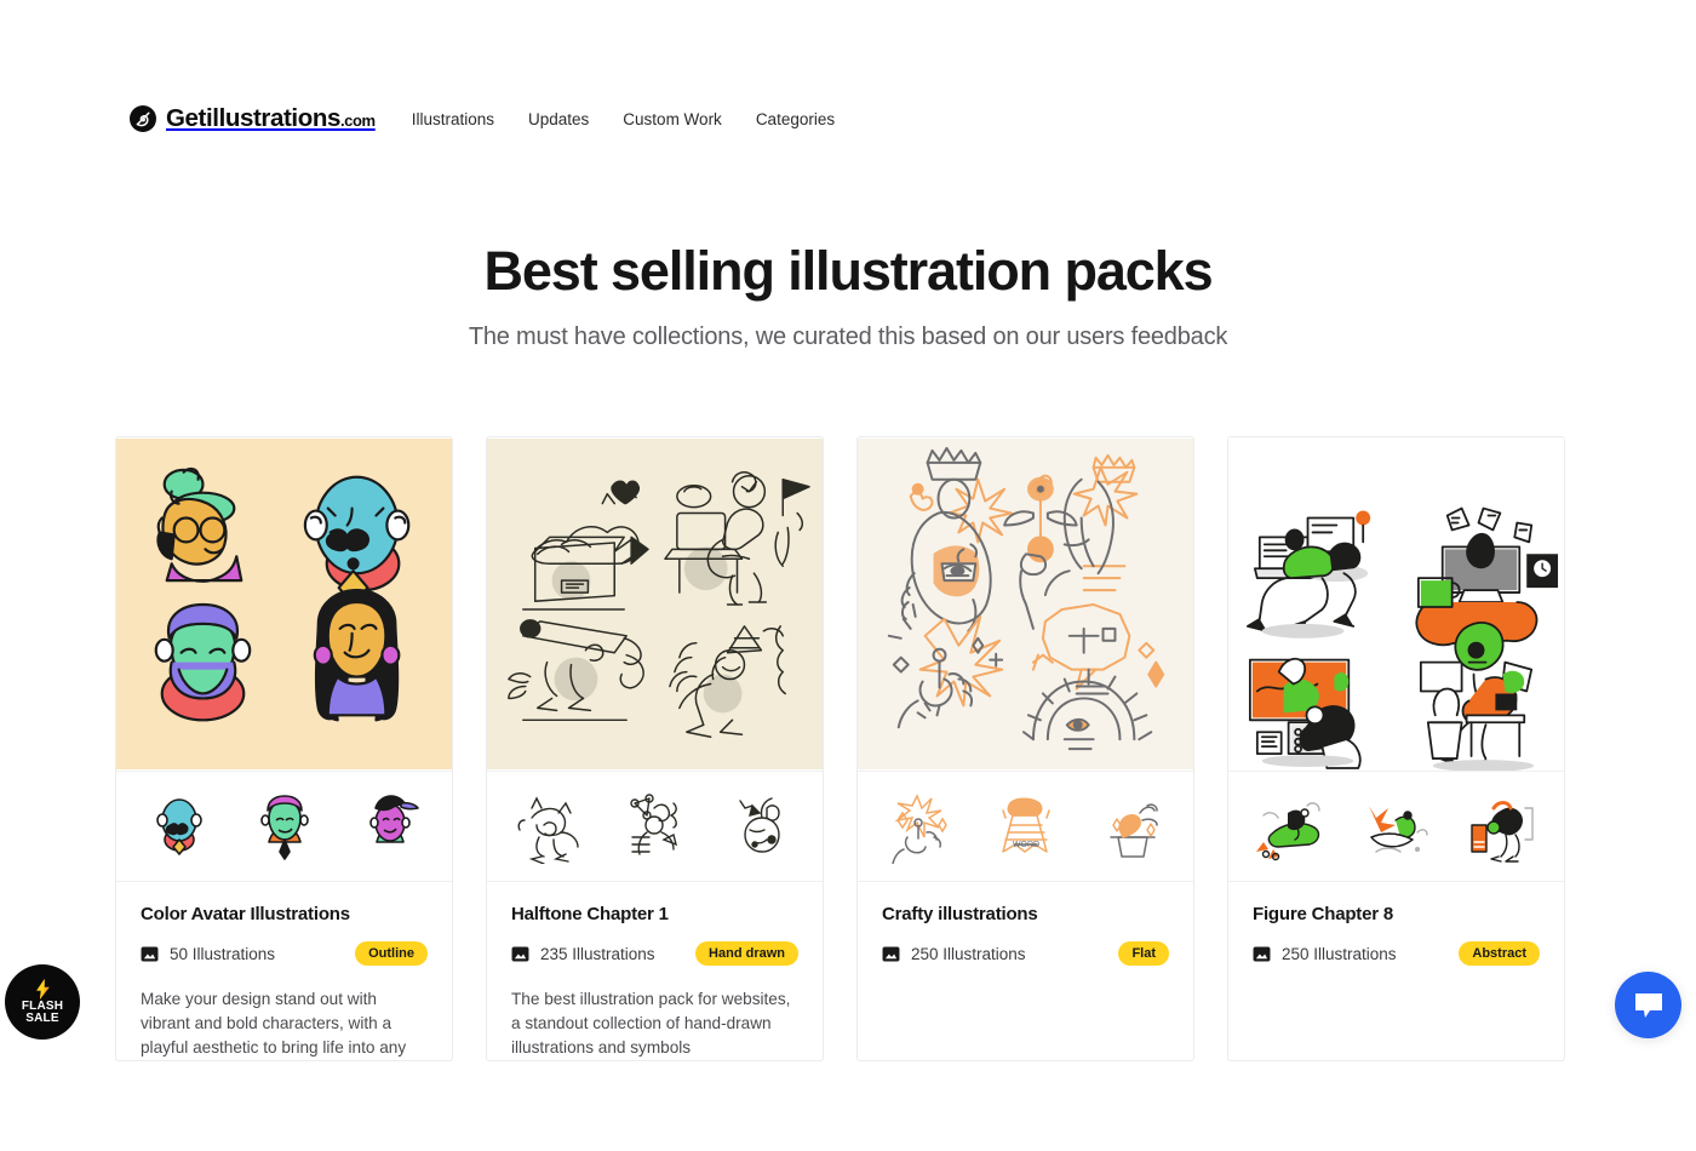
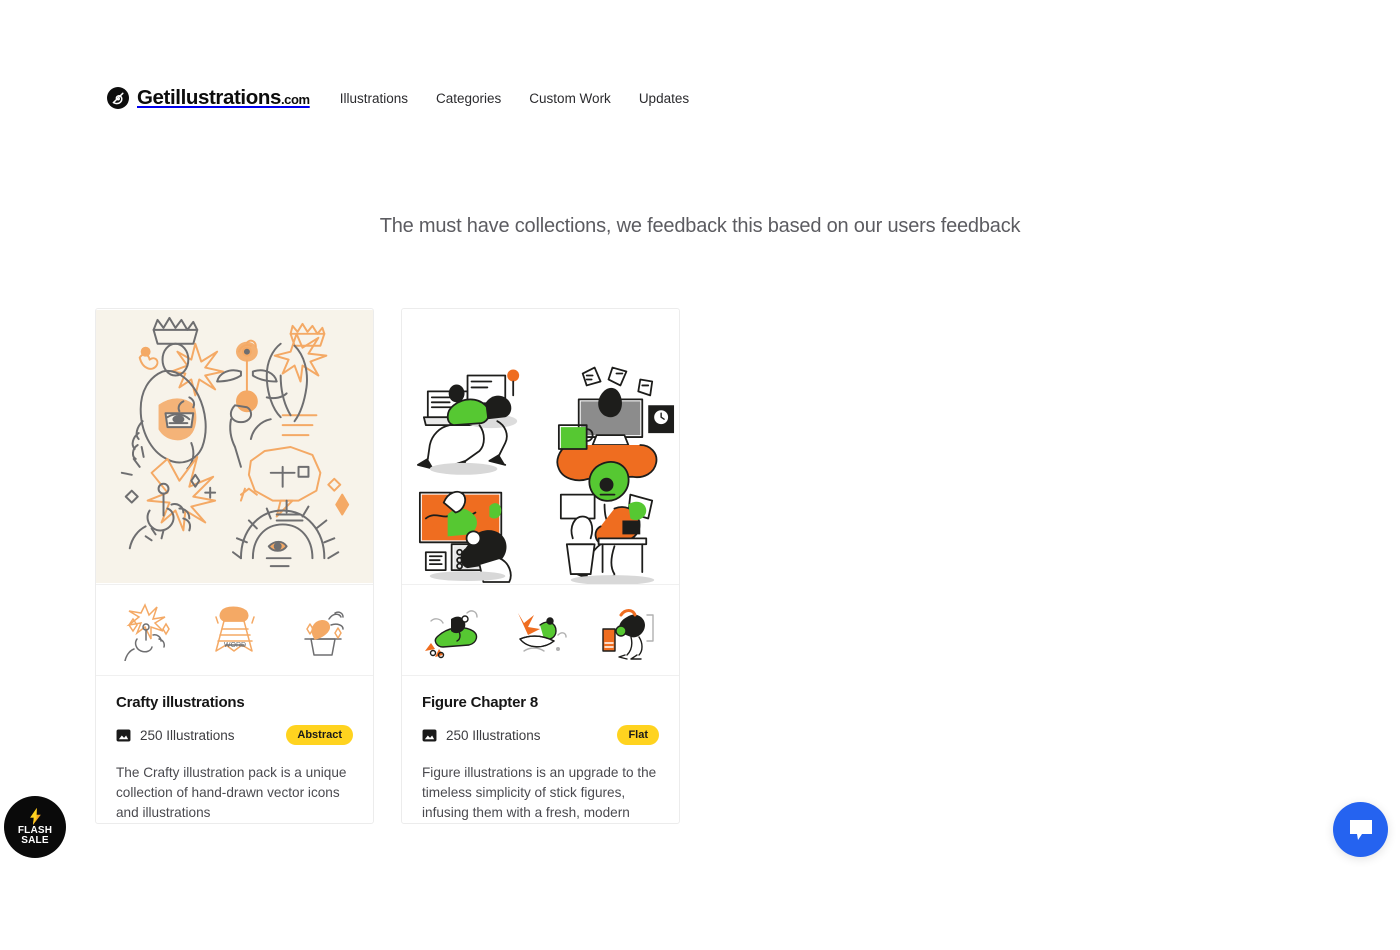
  Getillustrations.com
  Illustrations
- Updates
+ Categories
  Custom Work
- Categories
+ Updates
- Best selling illustration packs
- The must have collections, we curated this based on our users feedback
+ The must have collections, we feedback this based on our users feedback
- Color Avatar Illustrations
- 50 Illustrations
- Outline
- Make your design stand out with vibrant and bold characters, with a playful aesthetic to bring life into any
- Halftone Chapter 1
- 235 Illustrations
- Hand drawn
- The best illustration pack for websites, a standout collection of hand-drawn illustrations and symbols
  Crafty illustrations
  250 Illustrations
- Flat
+ Abstract
+ The Crafty illustration pack is a unique collection of hand-drawn vector icons and illustrations
  Figure Chapter 8
  250 Illustrations
- Abstract
+ Flat
+ Figure illustrations is an upgrade to the timeless simplicity of stick figures, infusing them with a fresh, modern
  FLASH
  SALE
